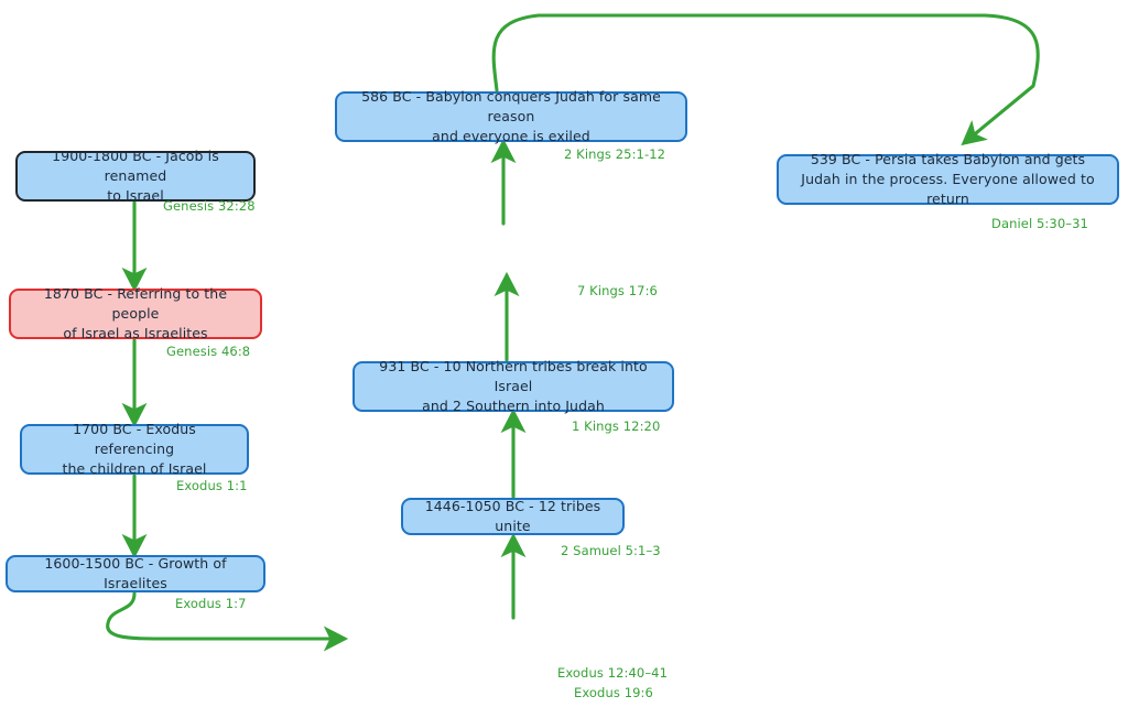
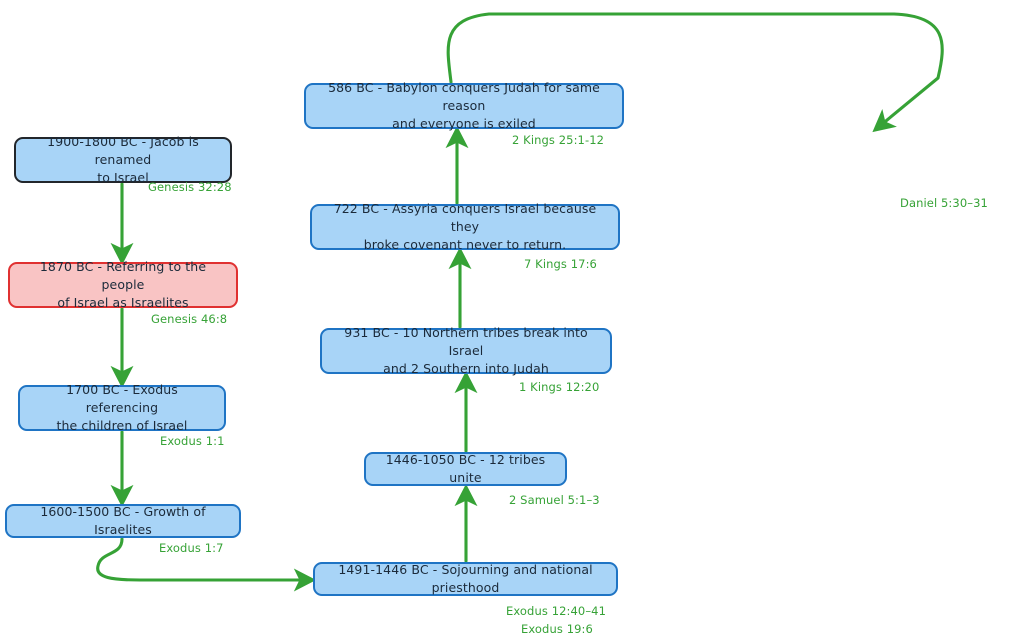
  1900-1800 BC - Jacob is renamed
  to Israel
  1870 BC - Referring to the people
  of Israel as Israelites
  1700 BC - Exodus referencing
  the children of Israel
  1600-1500 BC - Growth of Israelites
+ 1491-1446 BC - Sojourning and national priesthood
  1446-1050 BC - 12 tribes unite
  931 BC - 10 Northern tribes break into Israel
  and 2 Southern into Judah
+ 722 BC - Assyria conquers Israel because they
+ broke covenant never to return.
  586 BC - Babylon conquers Judah for same reason
  and everyone is exiled
- 539 BC - Persia takes Babylon and gets
- Judah in the process. Everyone allowed to return
  Genesis 32:28
  Genesis 46:8
  Exodus 1:1
  Exodus 1:7
  Exodus 12:40–41
  Exodus 19:6
  2 Samuel 5:1–3
  1 Kings 12:20
  7 Kings 17:6
  2 Kings 25:1-12
  Daniel 5:30–31
